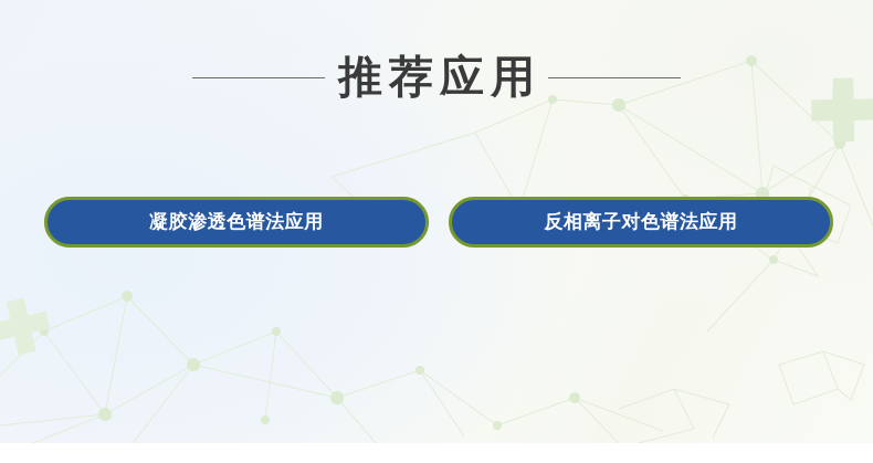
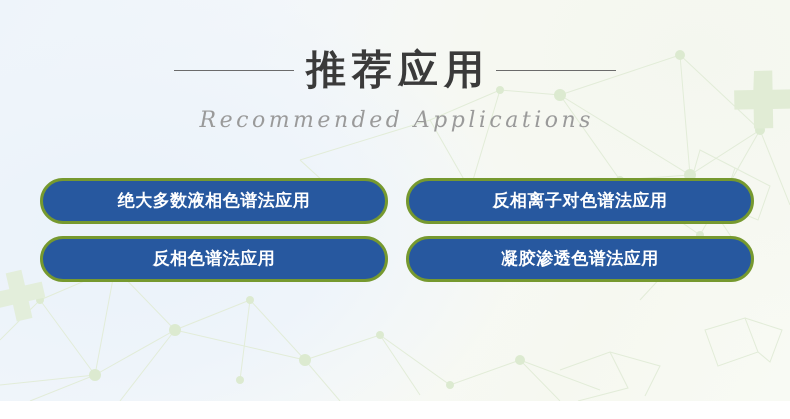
  推荐应用
+ Recommended Applications
+ 绝大多数液相色谱法应用
- 凝胶渗透色谱法应用
+ 反相离子对色谱法应用
+ 反相色谱法应用
- 反相离子对色谱法应用
+ 凝胶渗透色谱法应用
